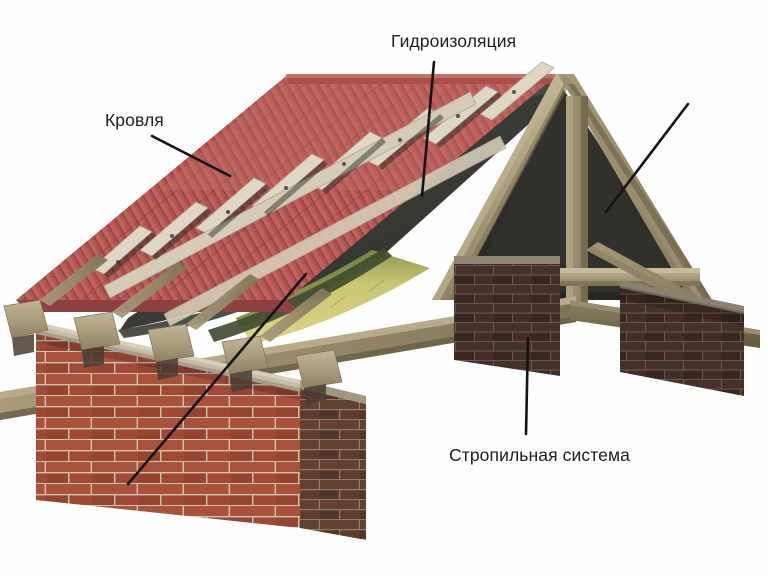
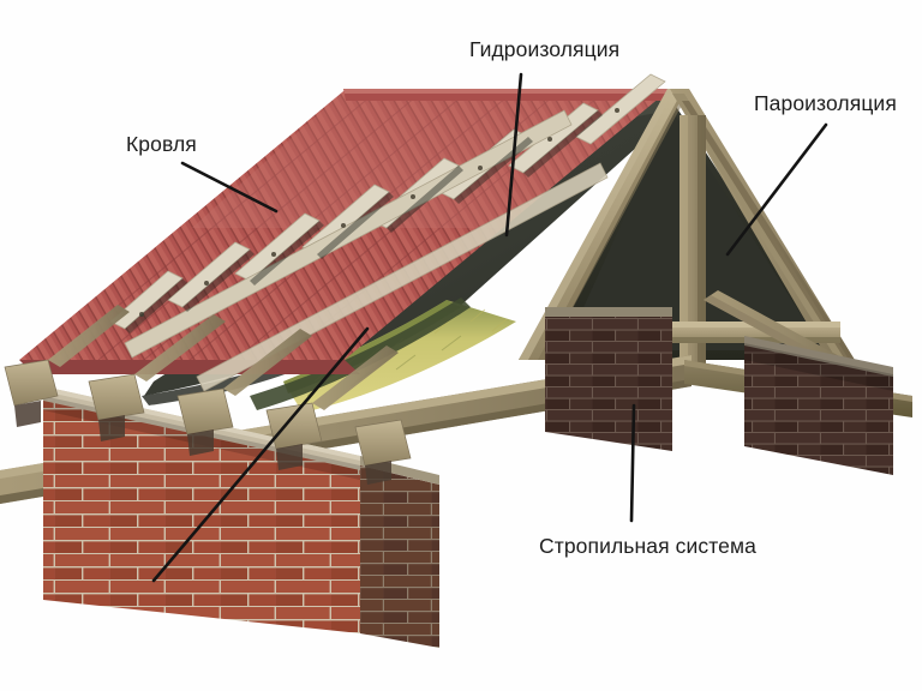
  Кровля
  Гидроизоляция
+ Пароизоляция
  Стропильная система
